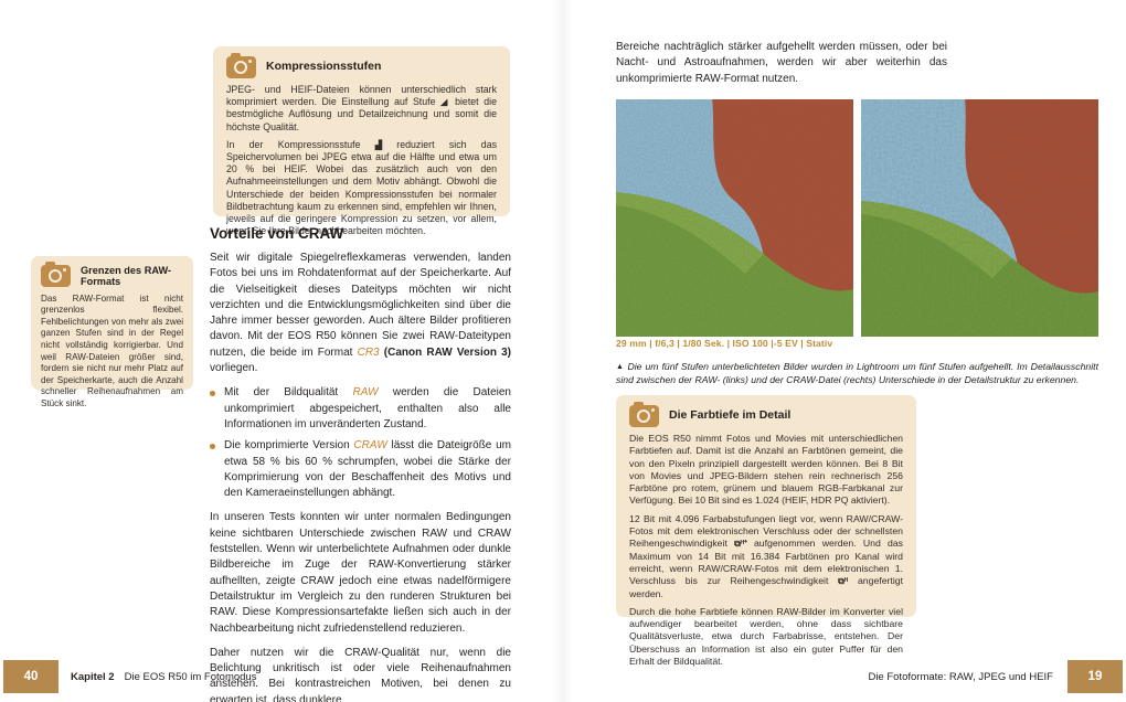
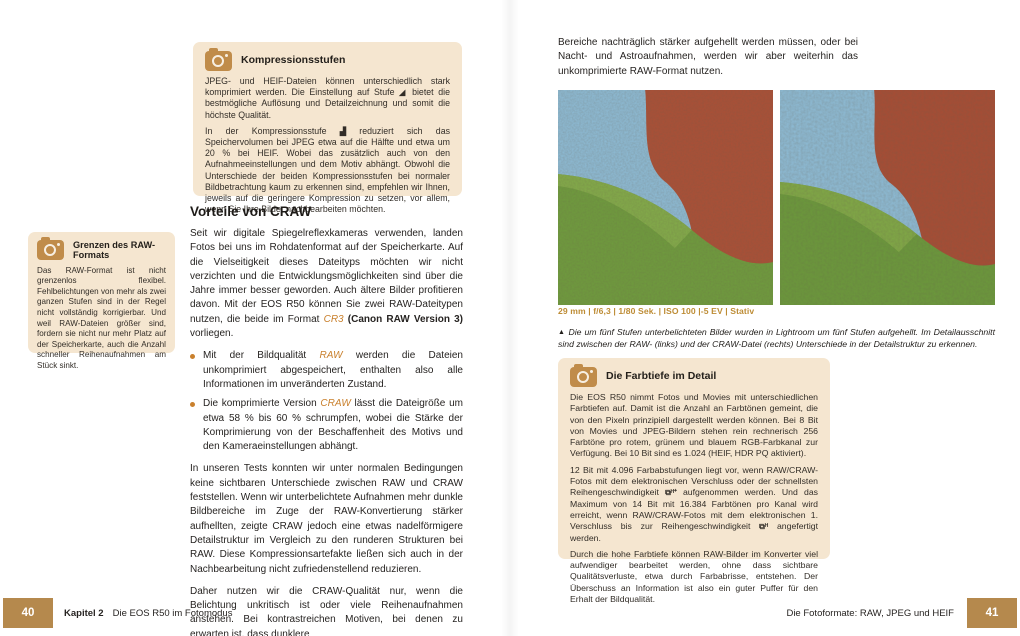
  Kompressionsstufen
  JPEG- und HEIF-Dateien können unterschiedlich stark komprimiert werden. Die Einstellung auf Stufe ◢ bietet die bestmögliche Auflösung und Detailzeichnung und somit die höchste Qualität.
  In der Kompressionsstufe ▟ reduziert sich das Speichervolumen bei JPEG etwa auf die Hälfte und etwa um 20 % bei HEIF. Wobei das zusätzlich auch von den Aufnahmeeinstellungen und dem Motiv abhängt. Obwohl die Unterschiede der beiden Kompressionsstufen bei normaler Bildbetrachtung kaum zu erkennen sind, empfehlen wir Ihnen, jeweils auf die geringere Kompression zu setzen, vor allem, wenn Sie Ihre Bilder nachbearbeiten möchten.
  Grenzen des RAW-Formats
  Das RAW-Format ist nicht grenzenlos flexibel. Fehlbelichtungen von mehr als zwei ganzen Stufen sind in der Regel nicht vollständig korrigierbar. Und weil RAW-Dateien größer sind, fordern sie nicht nur mehr Platz auf der Speicherkarte, auch die Anzahl schneller Reihenaufnahmen am Stück sinkt.
  Vorteile von CRAW
  Seit wir digitale Spiegelreflexkameras verwenden, landen Fotos bei uns im Rohdatenformat auf der Speicherkarte. Auf die Vielseitigkeit dieses Dateityps möchten wir nicht verzichten und die Entwicklungsmöglichkeiten sind über die Jahre immer besser geworden. Auch ältere Bilder profitieren davon. Mit der EOS R50 können Sie zwei RAW-Dateitypen nutzen, die beide im Format CR3 (Canon RAW Version 3) vorliegen.
  Mit der Bildqualität RAW werden die Dateien unkomprimiert abgespeichert, enthalten also alle Informationen im unveränderten Zustand.
  Die komprimierte Version CRAW lässt die Dateigröße um etwa 58 % bis 60 % schrumpfen, wobei die Stärke der Komprimierung von der Beschaffenheit des Motivs und den Kameraeinstellungen abhängt.
- In unseren Tests konnten wir unter normalen Bedingungen keine sichtbaren Unterschiede zwischen RAW und CRAW feststellen. Wenn wir unterbelichtete Aufnahmen oder dunkle Bildbereiche im Zuge der RAW-Konvertierung stärker aufhellten, zeigte CRAW jedoch eine etwas nadelförmigere Detailstruktur im Vergleich zu den runderen Strukturen bei RAW. Diese Kompressionsartefakte ließen sich auch in der Nachbearbeitung nicht zufriedenstellend reduzieren.
+ In unseren Tests konnten wir unter normalen Bedingungen keine sichtbaren Unterschiede zwischen RAW und CRAW feststellen. Wenn wir unterbelichtete Aufnahmen mehr dunkle Bildbereiche im Zuge der RAW-Konvertierung stärker aufhellten, zeigte CRAW jedoch eine etwas nadelförmigere Detailstruktur im Vergleich zu den runderen Strukturen bei RAW. Diese Kompressionsartefakte ließen sich auch in der Nachbearbeitung nicht zufriedenstellend reduzieren.
  Daher nutzen wir die CRAW-Qualität nur, wenn die Belichtung unkritisch ist oder viele Reihenaufnahmen anstehen. Bei kontrastreichen Motiven, bei denen zu erwarten ist, dass dunklere
  Bereiche nachträglich stärker aufgehellt werden müssen, oder bei Nacht- und Astroaufnahmen, werden wir aber weiterhin das unkomprimierte RAW-Format nutzen.
  29 mm | f/6,3 | 1/80 Sek. | ISO 100 |-5 EV | Stativ
  Die um fünf Stufen unterbelichteten Bilder wurden in Lightroom um fünf Stufen aufgehellt. Im Detailausschnitt sind zwischen der RAW- (links) und der CRAW-Datei (rechts) Unterschiede in der Detailstruktur zu erkennen.
  Die Farbtiefe im Detail
  Die EOS R50 nimmt Fotos und Movies mit unterschiedlichen Farbtiefen auf. Damit ist die Anzahl an Farbtönen gemeint, die von den Pixeln prinzipiell dargestellt werden können. Bei 8 Bit von Movies und JPEG-Bildern stehen rein rechnerisch 256 Farbtöne pro rotem, grünem und blauem RGB-Farbkanal zur Verfügung. Bei 10 Bit sind es 1.024 (HEIF, HDR PQ aktiviert).
  12 Bit mit 4.096 Farbabstufungen liegt vor, wenn RAW/CRAW-Fotos mit dem elektronischen Verschluss oder der schnellsten Reihengeschwindigkeit ⧉ᴴ⁺ aufgenommen werden. Und das Maximum von 14 Bit mit 16.384 Farbtönen pro Kanal wird erreicht, wenn RAW/CRAW-Fotos mit dem elektronischen 1. Verschluss bis zur Reihengeschwindigkeit ⧉ᴴ angefertigt werden.
  Durch die hohe Farbtiefe können RAW-Bilder im Konverter viel aufwendiger bearbeitet werden, ohne dass sichtbare Qualitätsverluste, etwa durch Farbabrisse, entstehen. Der Überschuss an Information ist also ein guter Puffer für den Erhalt der Bildqualität.
  40
  Kapitel 2 Die EOS R50 im Fotomodus
  Die Fotoformate: RAW, JPEG und HEIF
- 19
+ 41
